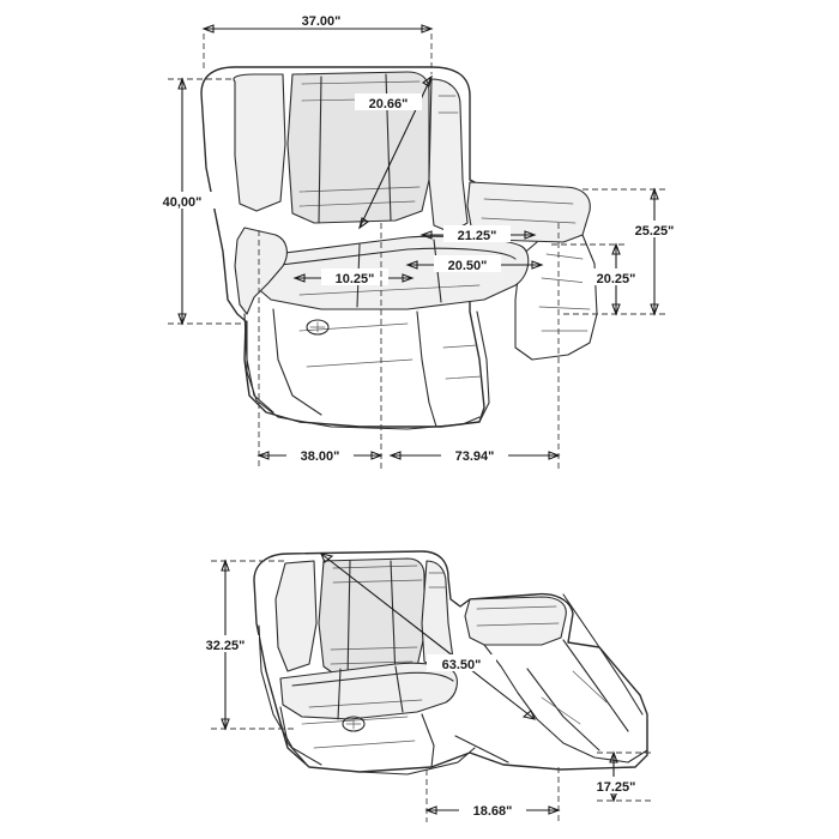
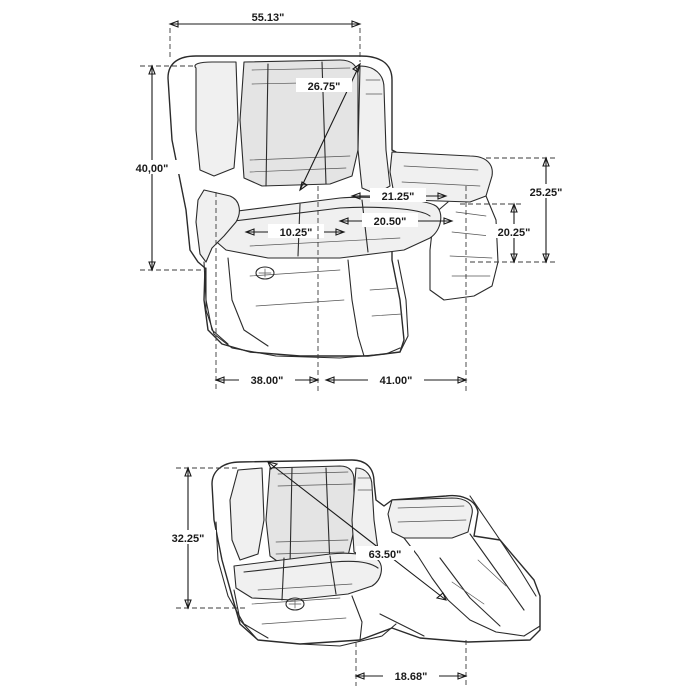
- 37.00"
+ 55.13"
  40,00"
- 20.66"
+ 26.75"
  21.25"
  20.50"
  10.25"
  25.25"
  20.25"
  38.00"
- 73.94"
+ 41.00"
  32.25"
  63.50"
  18.68"
- 17.25"
